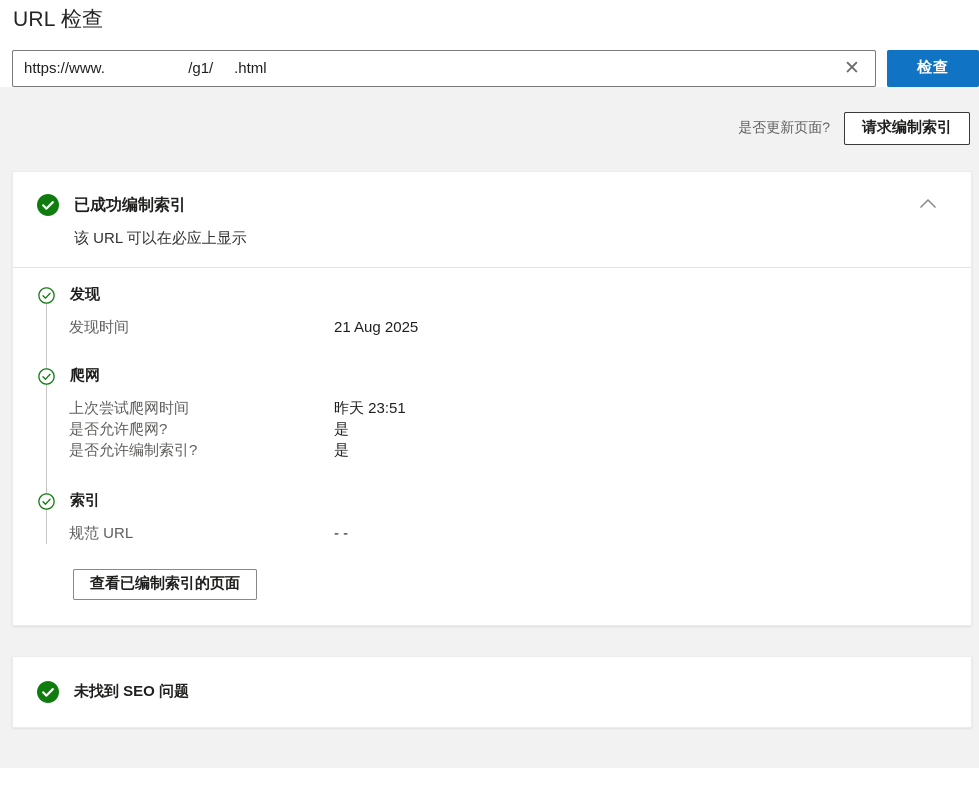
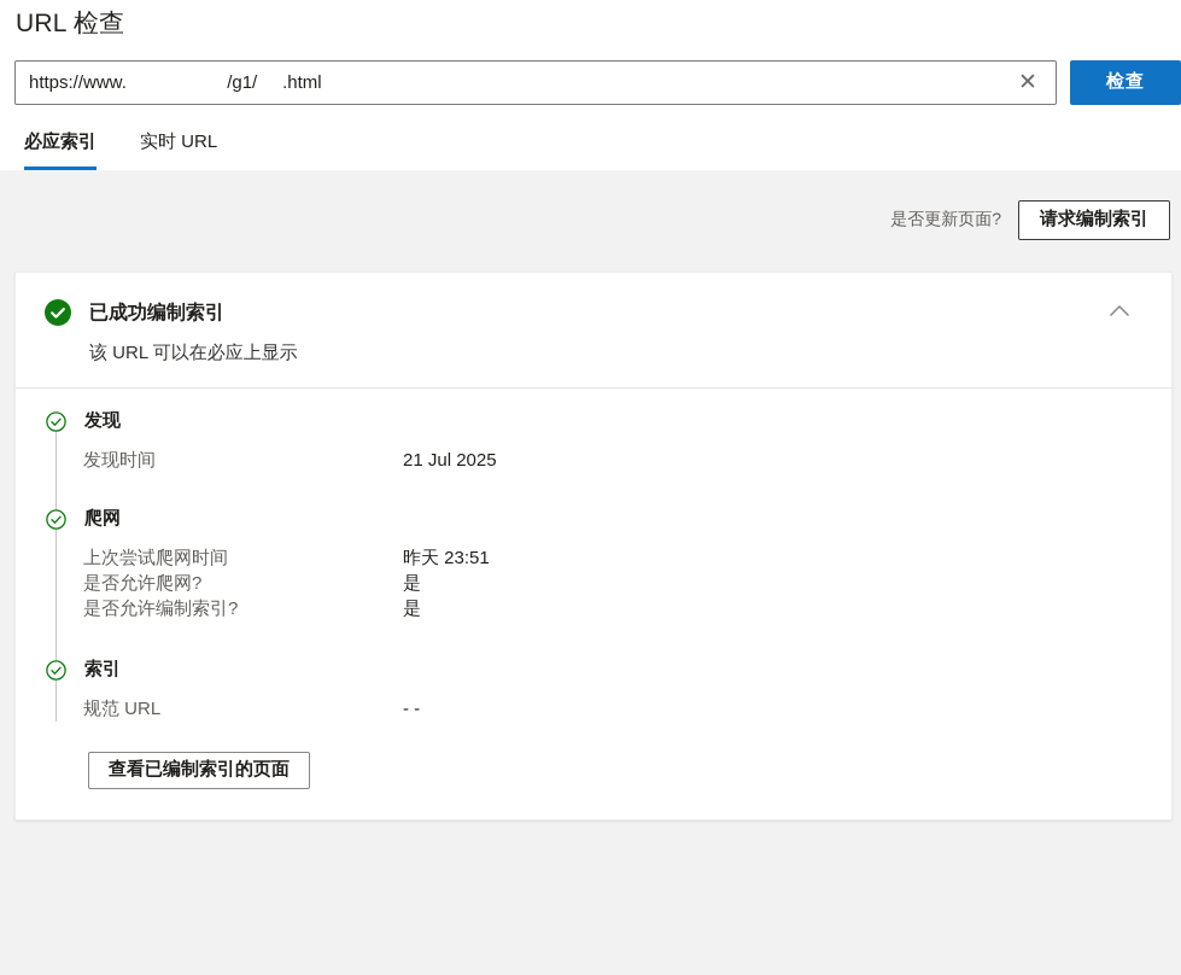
  URL 检查
  https://www. /g1/ .html
  ✕
  检查
+ 必应索引
+ 实时 URL
  是否更新页面?
  请求编制索引
  已成功编制索引
  该 URL 可以在必应上显示
  发现
  发现时间
- 21 Aug 2025
+ 21 Jul 2025
  爬网
  上次尝试爬网时间
  昨天 23:51
  是否允许爬网?
  是
  是否允许编制索引?
  是
  索引
  规范 URL
  - -
  查看已编制索引的页面
- 未找到 SEO 问题
